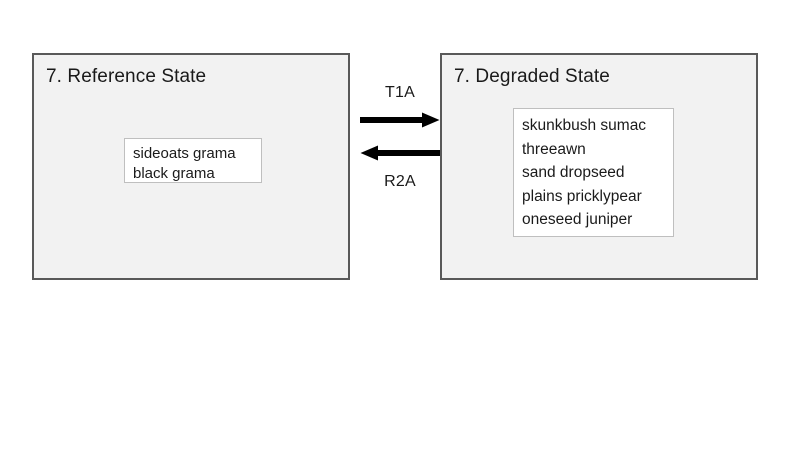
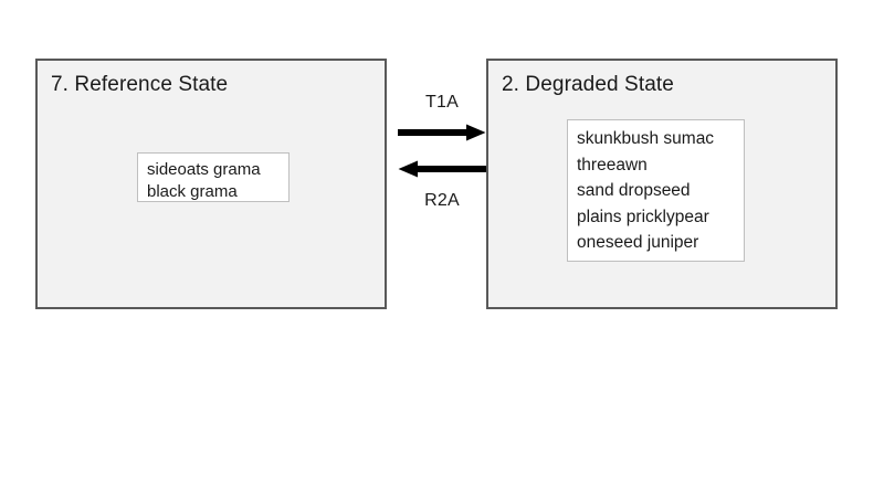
  7. Reference State
  sideoats grama
  black grama
  T1A
  R2A
- 7. Degraded State
+ 2. Degraded State
  skunkbush sumac
  threeawn
  sand dropseed
  plains pricklypear
  oneseed juniper
